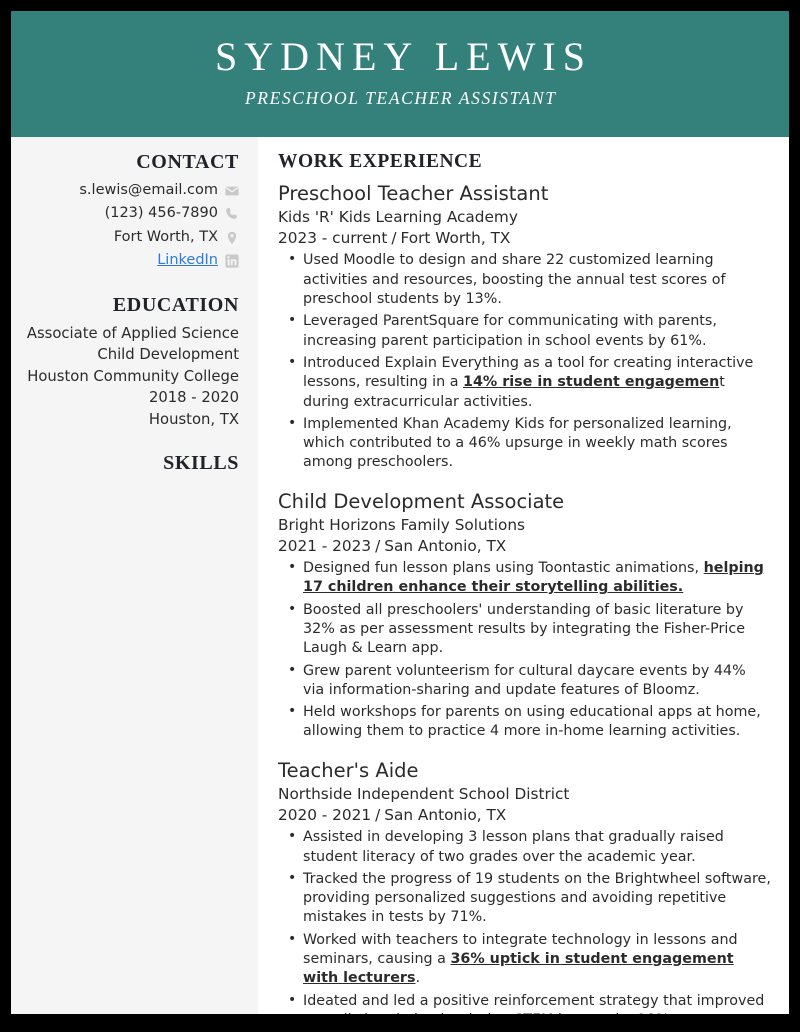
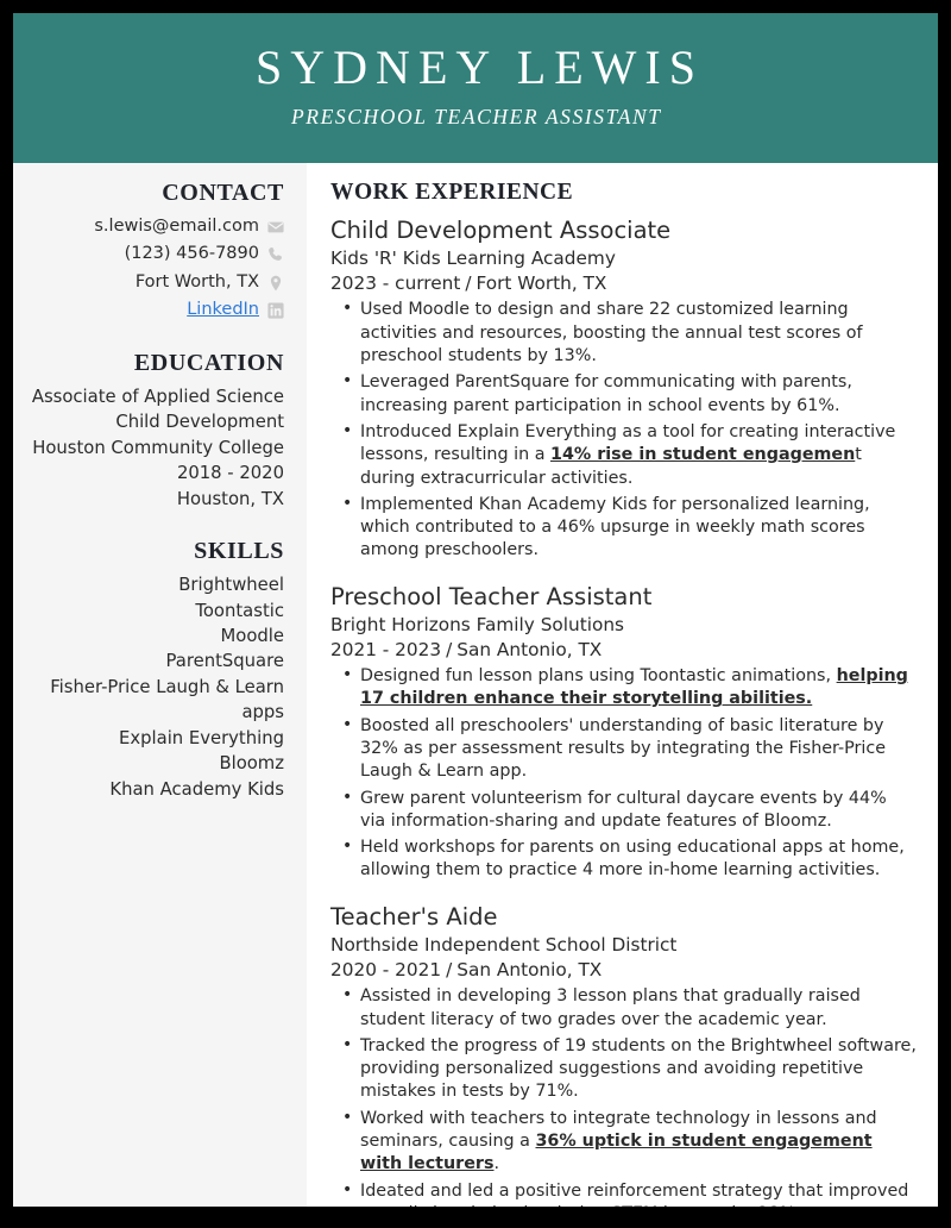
  SYDNEY LEWIS
  PRESCHOOL TEACHER ASSISTANT
  CONTACT
  s.lewis@email.com
  (123) 456-7890
  Fort Worth, TX
  LinkedIn
  EDUCATION
  Associate of Applied Science
  Child Development
  Houston Community College
  2018 - 2020
  Houston, TX
  SKILLS
+ Brightwheel
+ Toontastic
+ Moodle
+ ParentSquare
+ Fisher-Price Laugh & Learn apps
+ Explain Everything
+ Bloomz
+ Khan Academy Kids
  WORK EXPERIENCE
- Preschool Teacher Assistant
+ Child Development Associate
  Kids 'R' Kids Learning Academy
  2023 - current / Fort Worth, TX
  Used Moodle to design and share 22 customized learning activities and resources, boosting the annual test scores of preschool students by 13%.
  Leveraged ParentSquare for communicating with parents, increasing parent participation in school events by 61%.
  Introduced Explain Everything as a tool for creating interactive lessons, resulting in a 14% rise in student engagement during extracurricular activities.
  Implemented Khan Academy Kids for personalized learning, which contributed to a 46% upsurge in weekly math scores among preschoolers.
- Child Development Associate
+ Preschool Teacher Assistant
  Bright Horizons Family Solutions
  2021 - 2023 / San Antonio, TX
  Designed fun lesson plans using Toontastic animations, helping 17 children enhance their storytelling abilities.
  Boosted all preschoolers' understanding of basic literature by 32% as per assessment results by integrating the Fisher-Price Laugh & Learn app.
  Grew parent volunteerism for cultural daycare events by 44% via information-sharing and update features of Bloomz.
  Held workshops for parents on using educational apps at home, allowing them to practice 4 more in-home learning activities.
  Teacher's Aide
  Northside Independent School District
  2020 - 2021 / San Antonio, TX
  Assisted in developing 3 lesson plans that gradually raised student literacy of two grades over the academic year.
  Tracked the progress of 19 students on the Brightwheel software, providing personalized suggestions and avoiding repetitive mistakes in tests by 71%.
  Worked with teachers to integrate technology in lessons and seminars, causing a 36% uptick in student engagement with lecturers.
